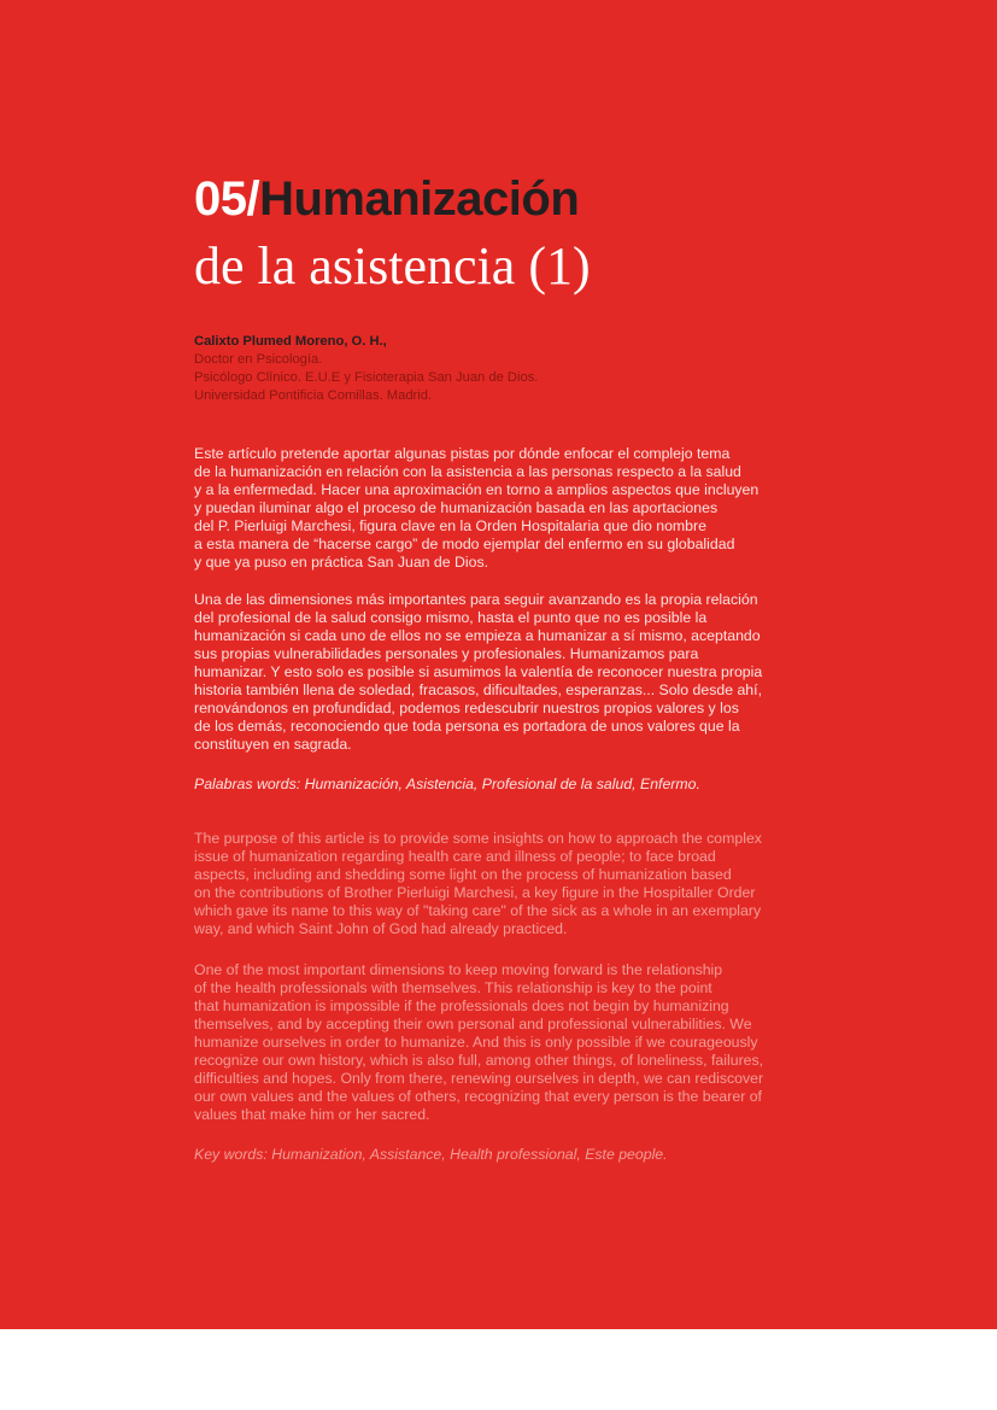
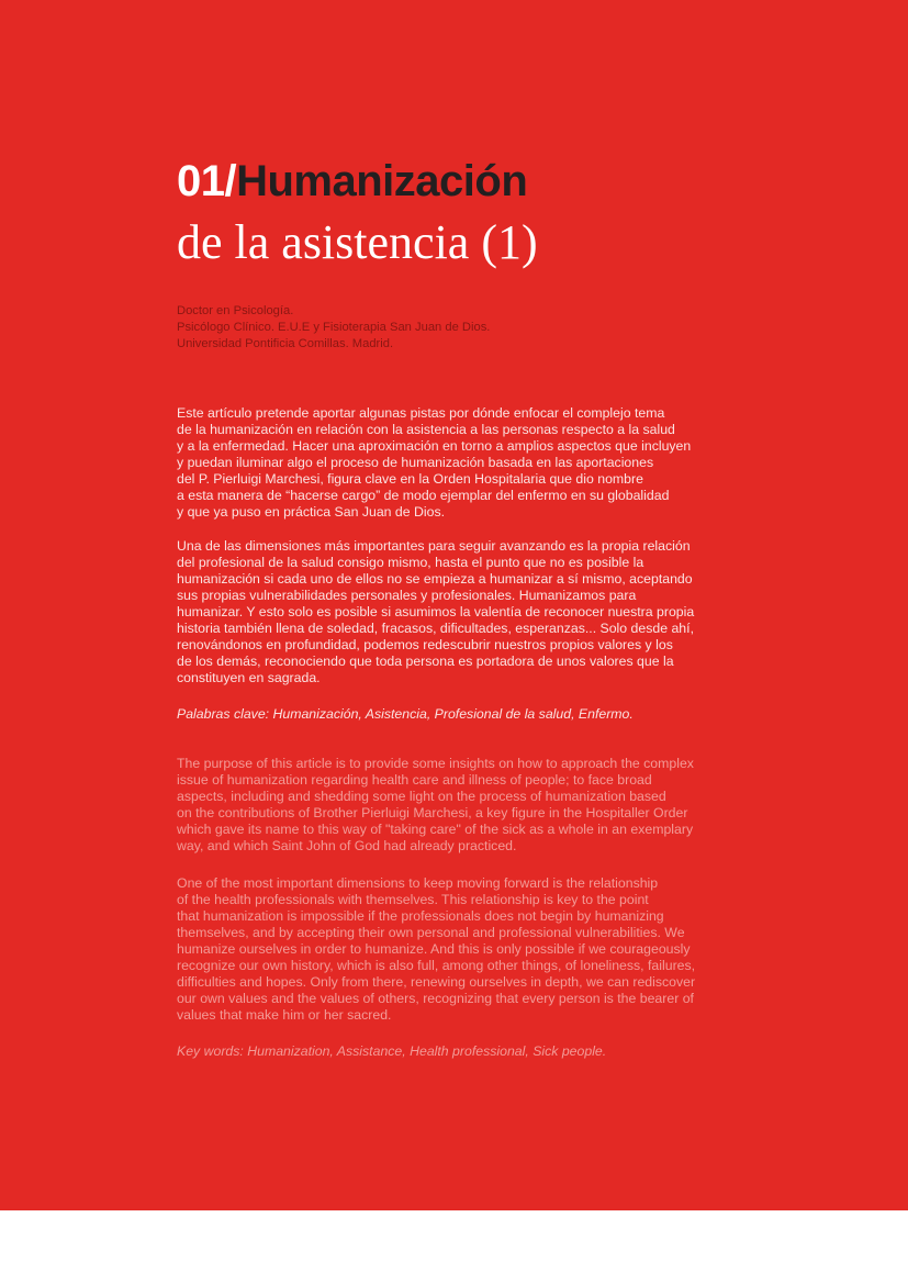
- 05/Humanización
+ 01/Humanización
  de la asistencia (1)
- Calixto Plumed Moreno, O. H.,
  Doctor en Psicología.
  Psicólogo Clínico. E.U.E y Fisioterapia San Juan de Dios.
  Universidad Pontificia Comillas. Madrid.
  Este artículo pretende aportar algunas pistas por dónde enfocar el complejo tema
  de la humanización en relación con la asistencia a las personas respecto a la salud
  y a la enfermedad. Hacer una aproximación en torno a amplios aspectos que incluyen
  y puedan iluminar algo el proceso de humanización basada en las aportaciones
  del P. Pierluigi Marchesi, figura clave en la Orden Hospitalaria que dio nombre
  a esta manera de “hacerse cargo” de modo ejemplar del enfermo en su globalidad
  y que ya puso en práctica San Juan de Dios.
  Una de las dimensiones más importantes para seguir avanzando es la propia relación
  del profesional de la salud consigo mismo, hasta el punto que no es posible la
  humanización si cada uno de ellos no se empieza a humanizar a sí mismo, aceptando
  sus propias vulnerabilidades personales y profesionales. Humanizamos para
  humanizar. Y esto solo es posible si asumimos la valentía de reconocer nuestra propia
  historia también llena de soledad, fracasos, dificultades, esperanzas... Solo desde ahí,
  renovándonos en profundidad, podemos redescubrir nuestros propios valores y los
  de los demás, reconociendo que toda persona es portadora de unos valores que la
  constituyen en sagrada.
- Palabras words: Humanización, Asistencia, Profesional de la salud, Enfermo.
+ Palabras clave: Humanización, Asistencia, Profesional de la salud, Enfermo.
  The purpose of this article is to provide some insights on how to approach the complex
  issue of humanization regarding health care and illness of people; to face broad
  aspects, including and shedding some light on the process of humanization based
  on the contributions of Brother Pierluigi Marchesi, a key figure in the Hospitaller Order
  which gave its name to this way of "taking care" of the sick as a whole in an exemplary
  way, and which Saint John of God had already practiced.
  One of the most important dimensions to keep moving forward is the relationship
  of the health professionals with themselves. This relationship is key to the point
  that humanization is impossible if the professionals does not begin by humanizing
  themselves, and by accepting their own personal and professional vulnerabilities. We
  humanize ourselves in order to humanize. And this is only possible if we courageously
  recognize our own history, which is also full, among other things, of loneliness, failures,
  difficulties and hopes. Only from there, renewing ourselves in depth, we can rediscover
  our own values and the values of others, recognizing that every person is the bearer of
  values that make him or her sacred.
- Key words: Humanization, Assistance, Health professional, Este people.
+ Key words: Humanization, Assistance, Health professional, Sick people.
